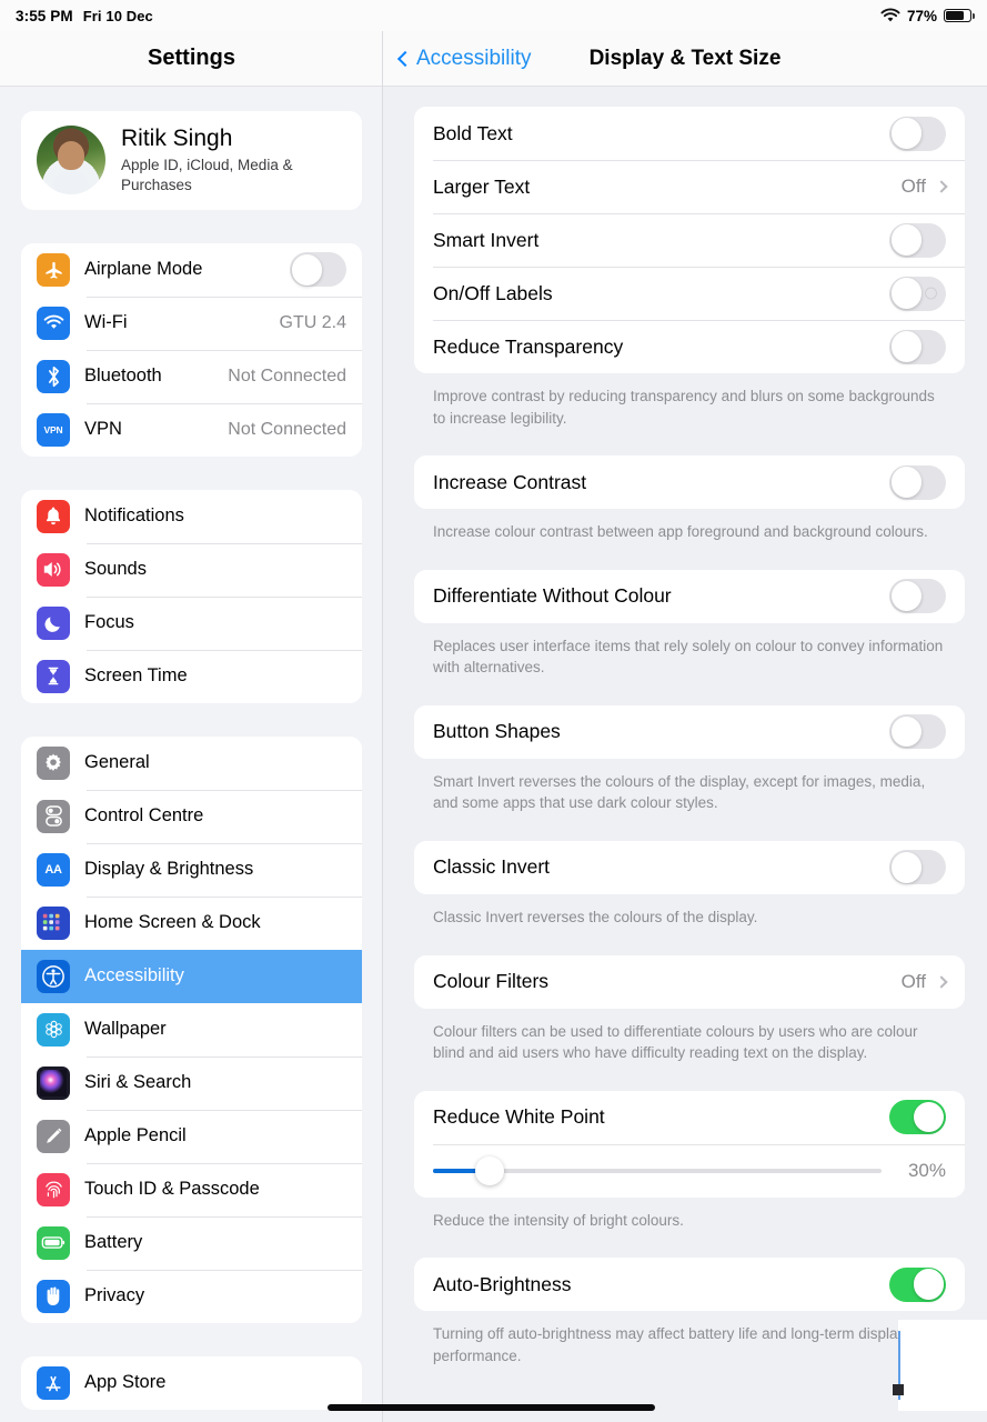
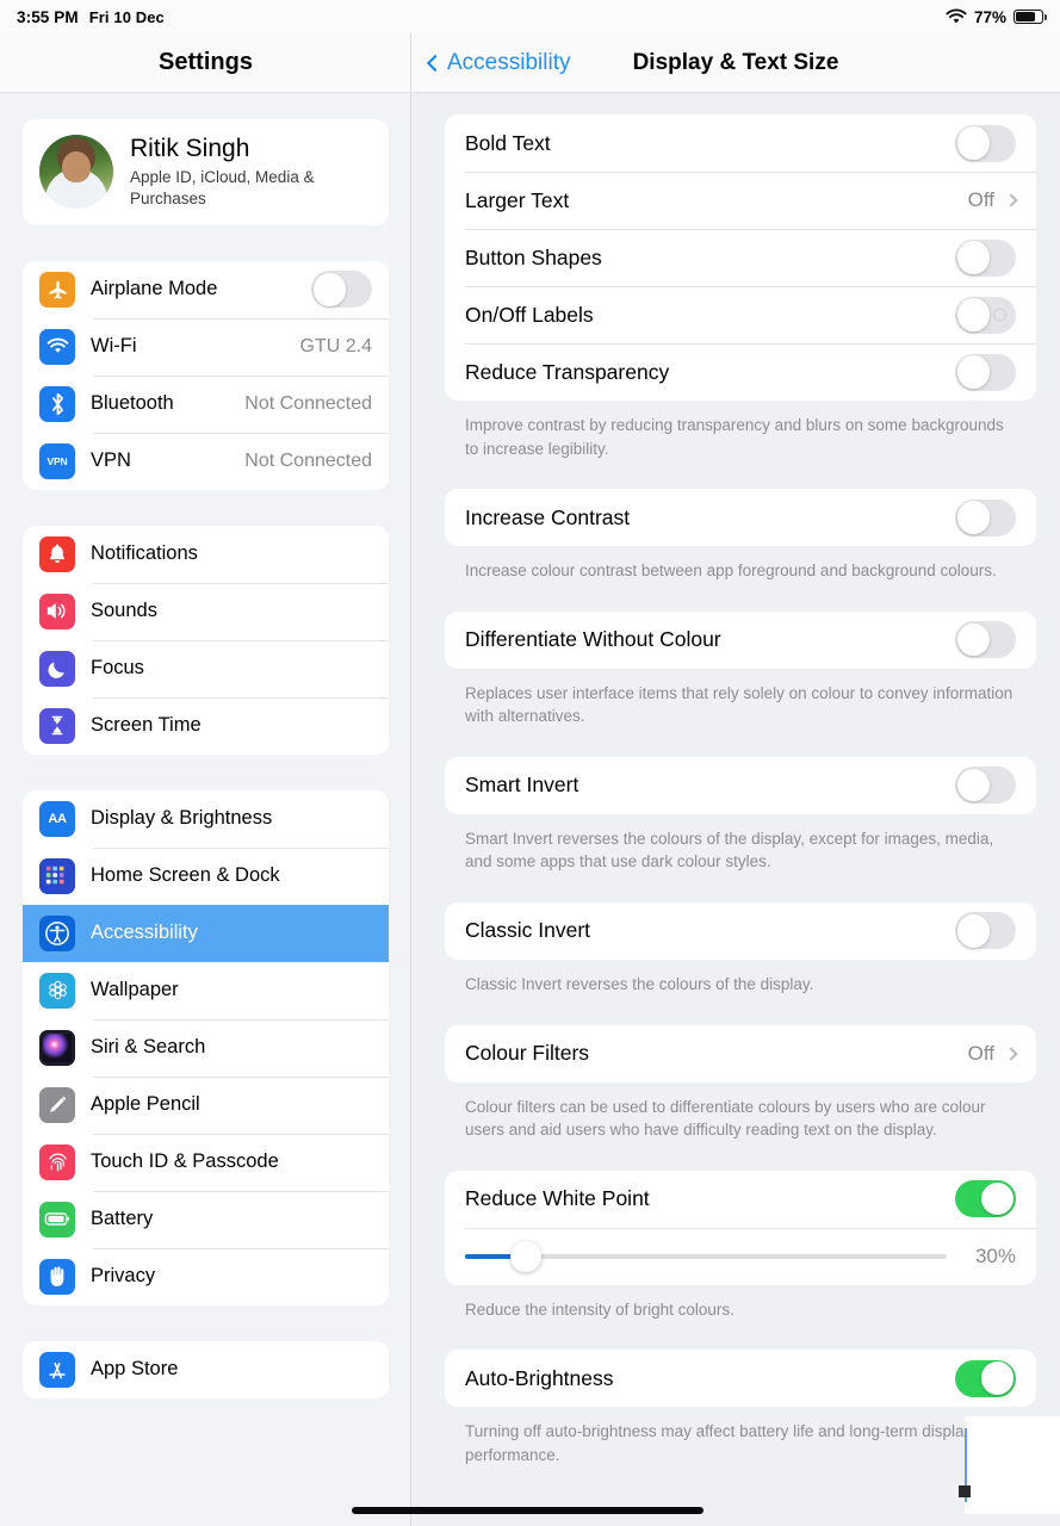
  3:55 PM
  Fri 10 Dec
  77%
  Settings
  Ritik Singh
  Apple ID, iCloud, Media & Purchases
  Airplane Mode
  Wi-Fi
  GTU 2.4
  Bluetooth
  Not Connected
  VPN
  VPN
  Not Connected
  Notifications
  Sounds
  Focus
  Screen Time
- General
- Control Centre
  AA
  Display & Brightness
  Home Screen & Dock
  Accessibility
  Wallpaper
  Siri & Search
  Apple Pencil
  Touch ID & Passcode
  Battery
  Privacy
  App Store
  Accessibility
  Display & Text Size
  Bold Text
  Larger Text
  Off
- Smart Invert
+ Button Shapes
  On/Off Labels
  Reduce Transparency
  Improve contrast by reducing transparency and blurs on some backgrounds to increase legibility.
  Increase Contrast
  Increase colour contrast between app foreground and background colours.
  Differentiate Without Colour
  Replaces user interface items that rely solely on colour to convey information with alternatives.
- Button Shapes
+ Smart Invert
  Smart Invert reverses the colours of the display, except for images, media, and some apps that use dark colour styles.
  Classic Invert
  Classic Invert reverses the colours of the display.
  Colour Filters
  Off
- Colour filters can be used to differentiate colours by users who are colour blind and aid users who have difficulty reading text on the display.
+ Colour filters can be used to differentiate colours by users who are colour users and aid users who have difficulty reading text on the display.
  Reduce White Point
  30%
  Reduce the intensity of bright colours.
  Auto-Brightness
  Turning off auto-brightness may affect battery life and long-term displa performance.
